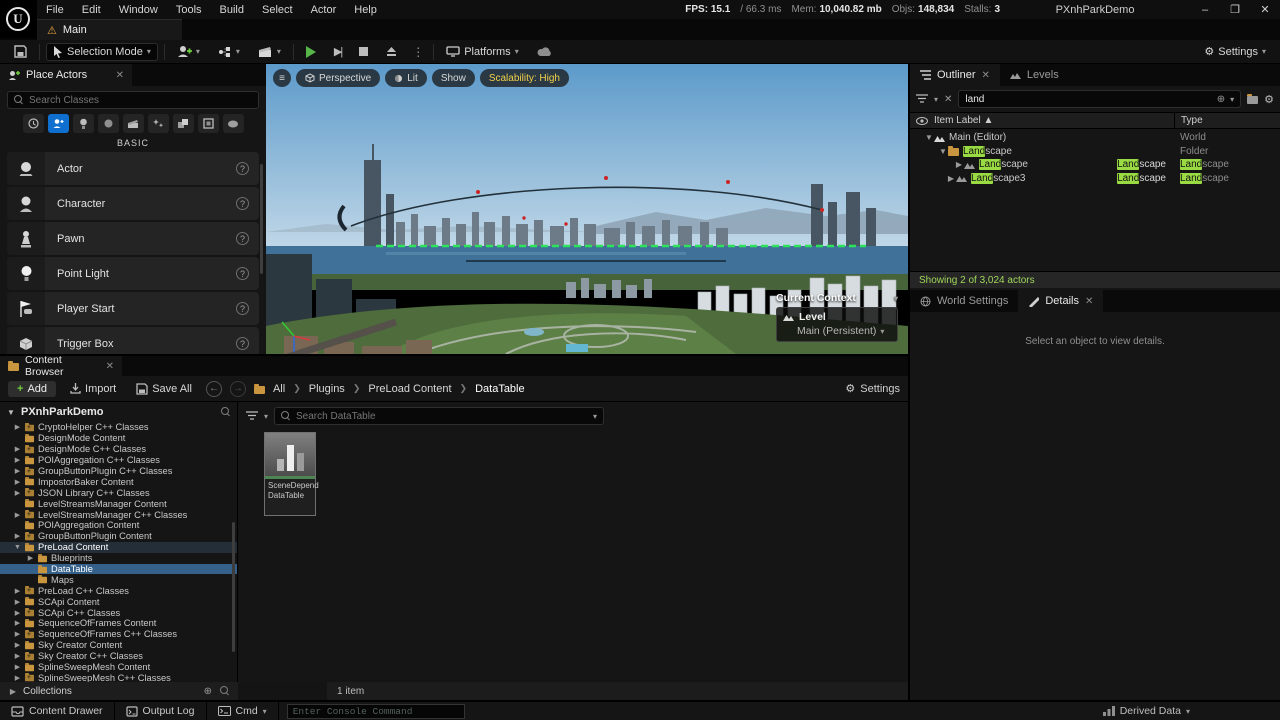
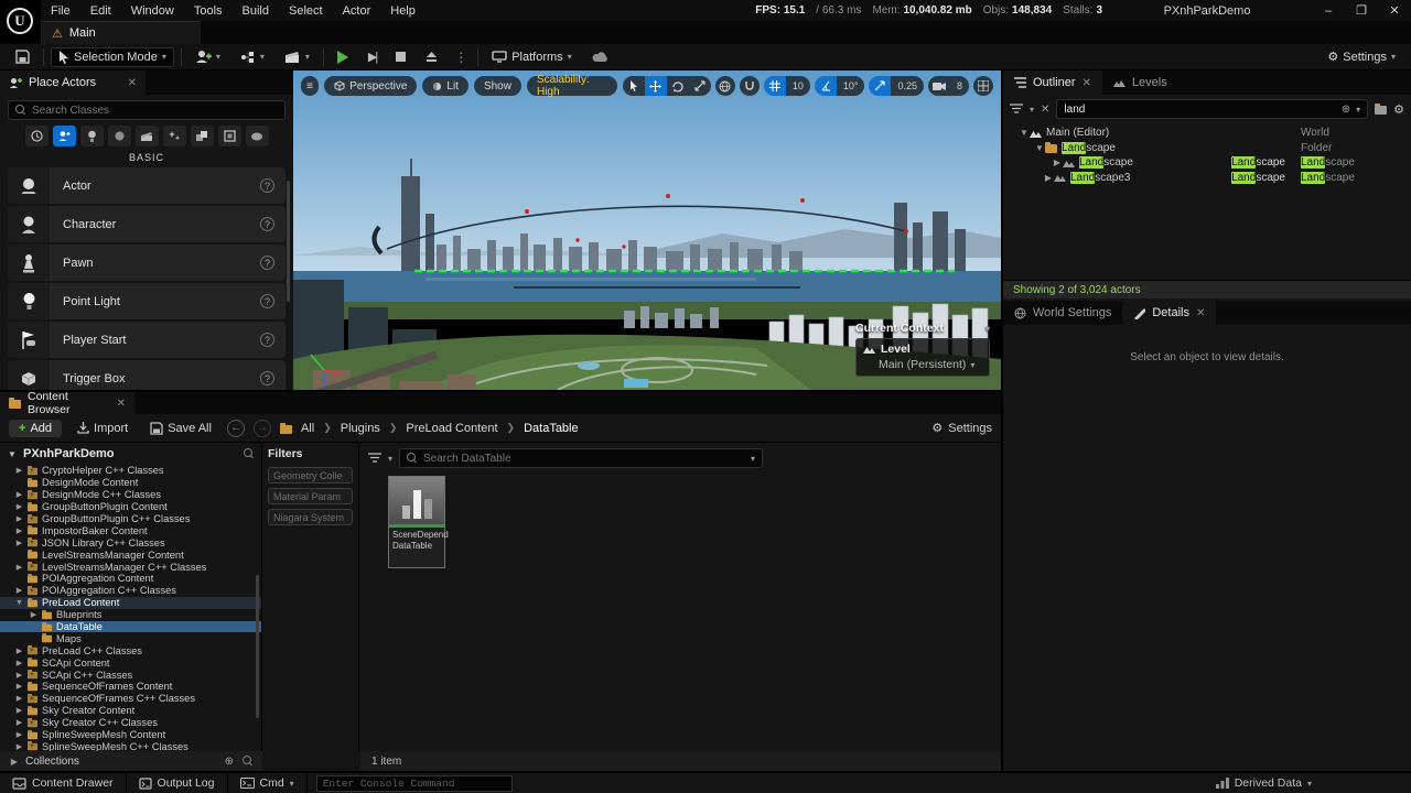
  U
  File
  Edit
  Window
  Tools
  Build
  Select
  Actor
  Help
  FPS: 15.1
  / 66.3 ms
  Mem:
  10,040.82 mb
  Objs:
  148,834
  Stalls:
  3
  PXnhParkDemo
  –
  ❐
  ✕
  ⚠
  Main
  Selection Mode
  ▾
  ▾
  ▾
  ▾
  ▶|
  ⋮
  Platforms
  ▾
  ⚙
  Settings
  ▾
  Place Actors
  ✕
  Search Classes
  BASIC
  Actor
  ?
  Character
  ?
  Pawn
  ?
  Point Light
  ?
  Player Start
  ?
  Trigger Box
  ?
  ≡
  Perspective
  Lit
  Show
  Scalability: High
+ 10
+ 10°
+ 0.25
+ 8
  Current Context
  ▾
  Level
  Main (Persistent)
  ▾
  Outliner
  ✕
  Levels
  ▾
  ✕
  land
  ⊕
  ▾
  ⚙
- Item Label ▲
- Type
  ▼
  Main (Editor)
  World
  ▼
  Landscape
  Folder
  ▶
  Landscape
  Landscape
  Land
  scape
  ▶
  Landscape3
  Landscape
  Land
  scape
  Showing 2 of 3,024 actors
  World Settings
  Details
  ✕
  Select an object to view details.
  Content Browser
  ✕
  +
  Add
  Import
  Save All
  ←
  →
  All
  ❯
  Plugins
  ❯
  PreLoad Content
  ❯
  DataTable
  ⚙
  Settings
  ▼
  PXnhParkDemo
  CryptoHelper C++ Classes
  DesignMode Content
  DesignMode C++ Classes
- POIAggregation C++ Classes
+ GroupButtonPlugin Content
  GroupButtonPlugin C++ Classes
  ImpostorBaker Content
  JSON Library C++ Classes
  LevelStreamsManager Content
  LevelStreamsManager C++ Classes
  POIAggregation Content
- GroupButtonPlugin Content
+ POIAggregation C++ Classes
  PreLoad Content
  Blueprints
  DataTable
  Maps
  PreLoad C++ Classes
  SCApi Content
  SCApi C++ Classes
  SequenceOfFrames Content
  SequenceOfFrames C++ Classes
  Sky Creator Content
  Sky Creator C++ Classes
  SplineSweepMesh Content
  SplineSweepMesh C++ Classes
+ Filters
+ Geometry Colle
+ Material Param
+ Niagara System
  ▾
  Search DataTable
  ▾
  SceneDepend
  DataTable
  ▶
  Collections
  ⊕
  1 item
  Content Drawer
  Output Log
  Cmd
  ▾
  Enter Console Command
  Derived Data
  ▾
